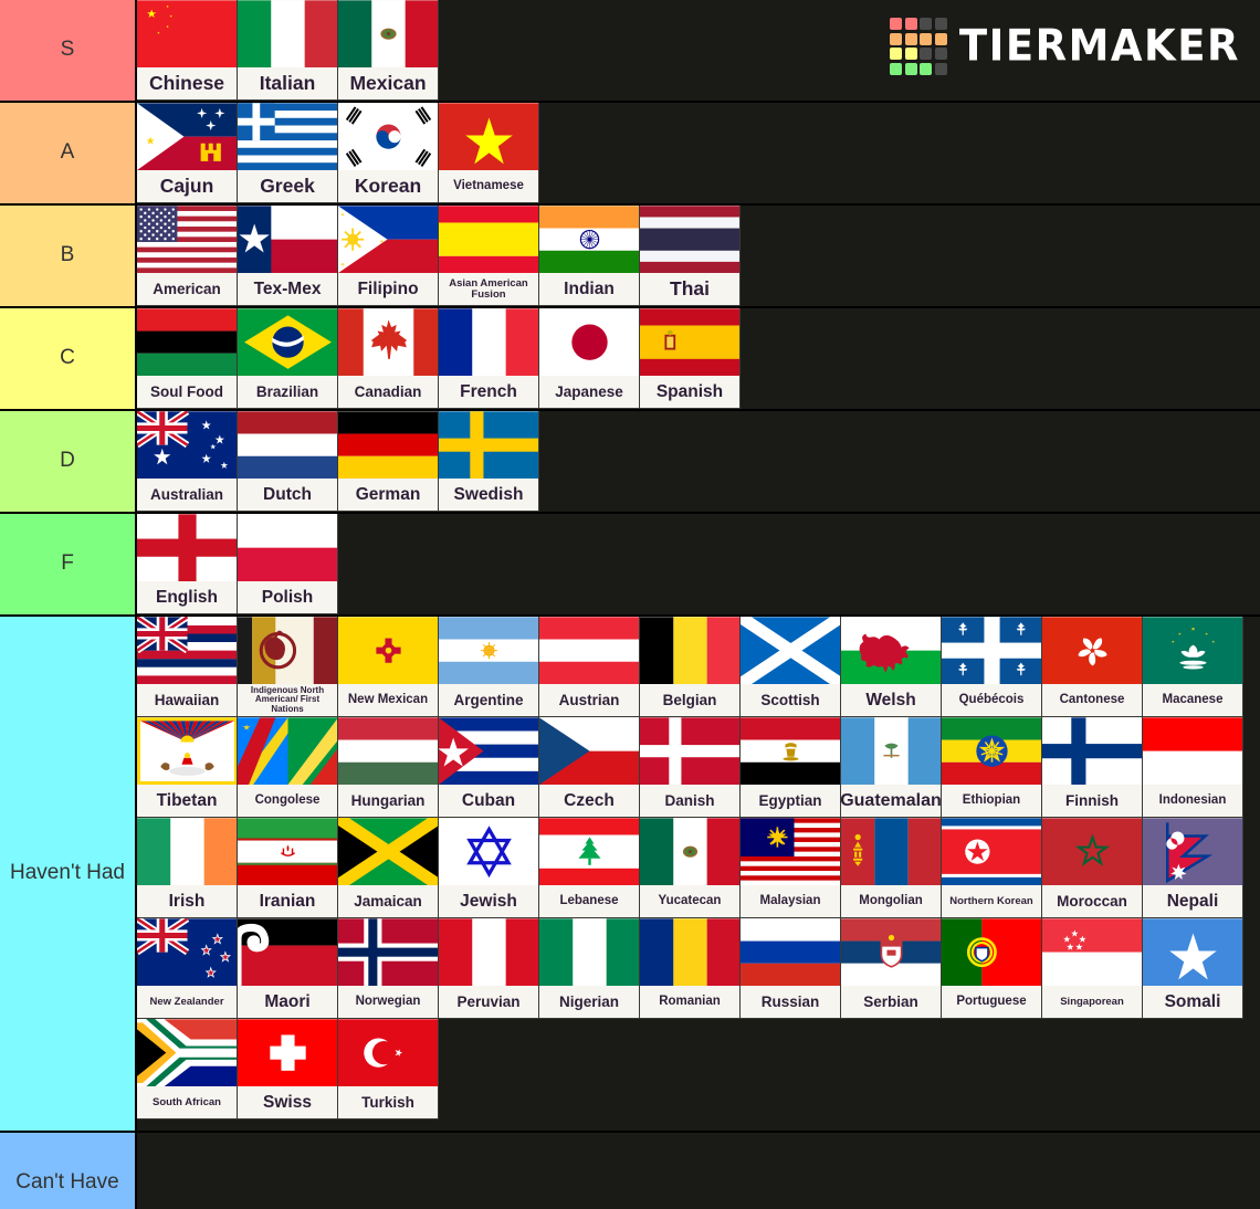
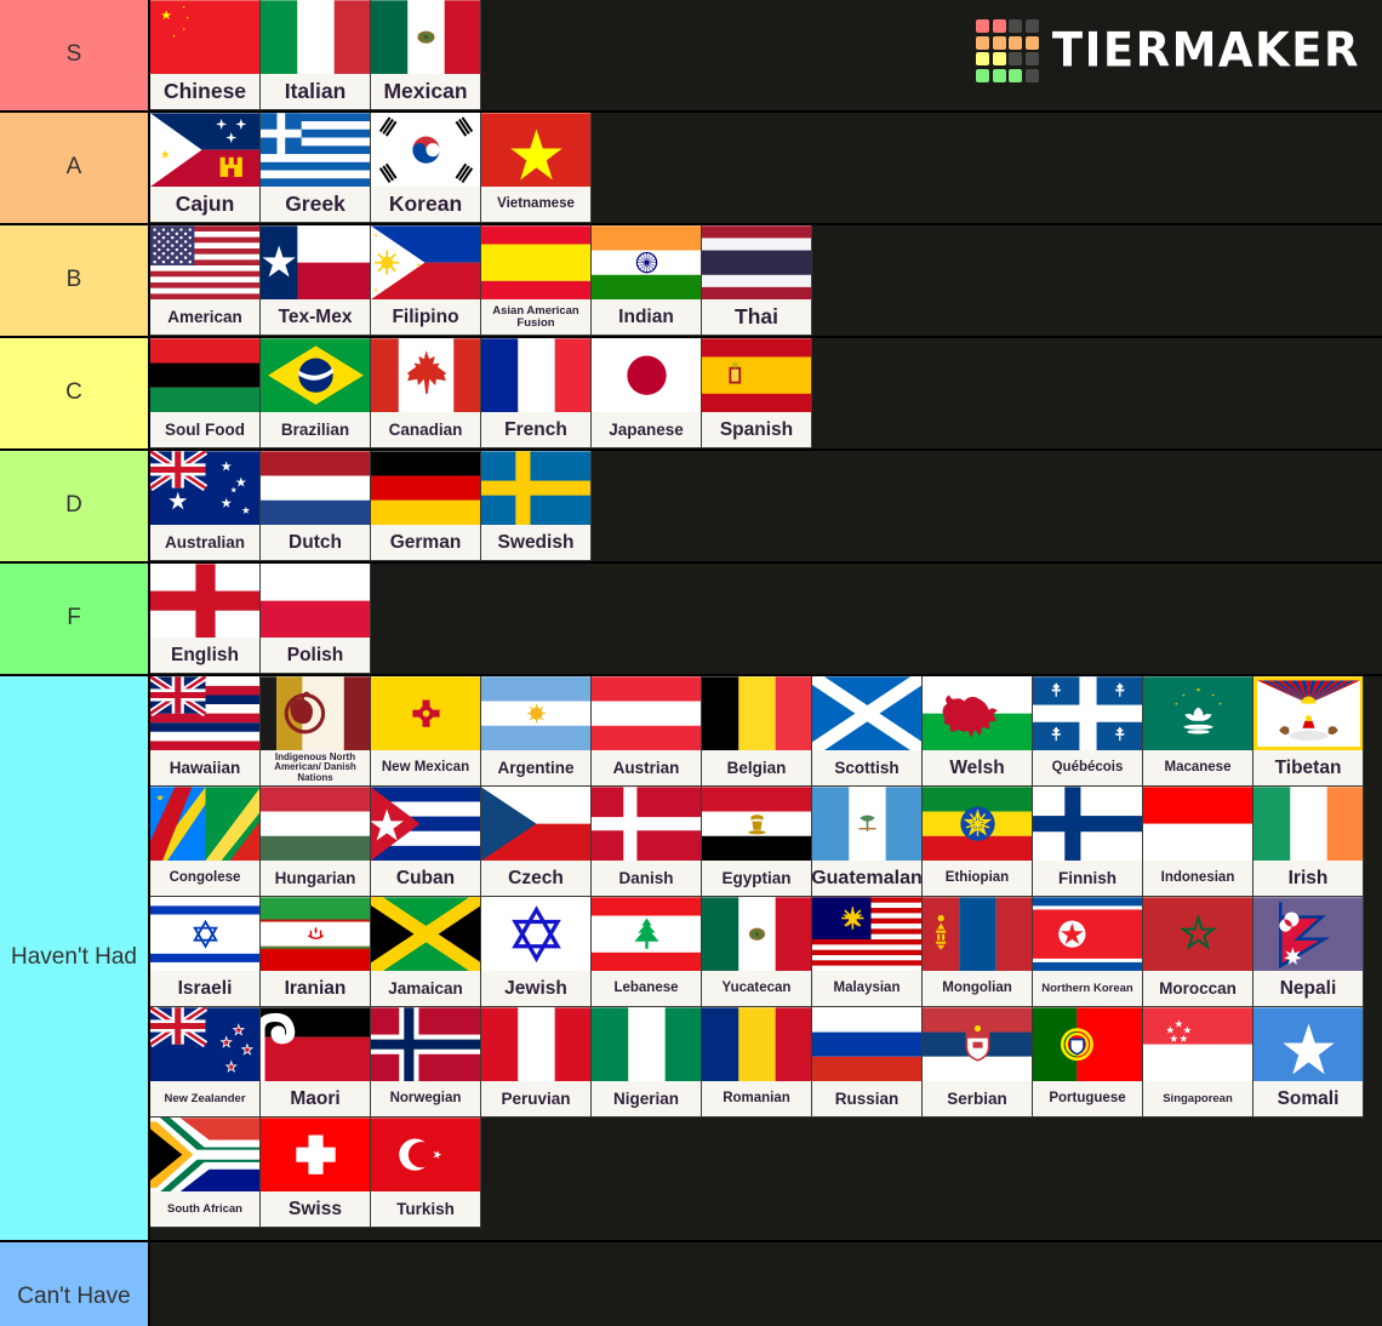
  TIERMAKER
  S
  Chinese
  Italian
  Mexican
  A
  Cajun
  Greek
  Korean
  Vietnamese
  B
  American
  Tex-Mex
  Filipino
  Asian American Fusion
  Indian
  Thai
  C
  Soul Food
  Brazilian
  Canadian
  French
  Japanese
  Spanish
  D
  Australian
  Dutch
  German
  Swedish
  F
  English
  Polish
  Haven't Had
  Hawaiian
- Indigenous North American/ First Nations
+ Indigenous North American/ Danish Nations
  New Mexican
  Argentine
  Austrian
  Belgian
  Scottish
  Welsh
  Québécois
- Cantonese
  Macanese
  Tibetan
  Congolese
  Hungarian
  Cuban
  Czech
  Danish
  Egyptian
  Guatemalan
  Ethiopian
  Finnish
  Indonesian
  Irish
+ Israeli
  Iranian
  Jamaican
  Jewish
  Lebanese
  Yucatecan
  Malaysian
  Mongolian
  Northern Korean
  Moroccan
  Nepali
  New Zealander
  Maori
  Norwegian
  Peruvian
  Nigerian
  Romanian
  Russian
  Serbian
  Portuguese
  Singaporean
  Somali
  South African
  Swiss
  Turkish
  Can't Have
